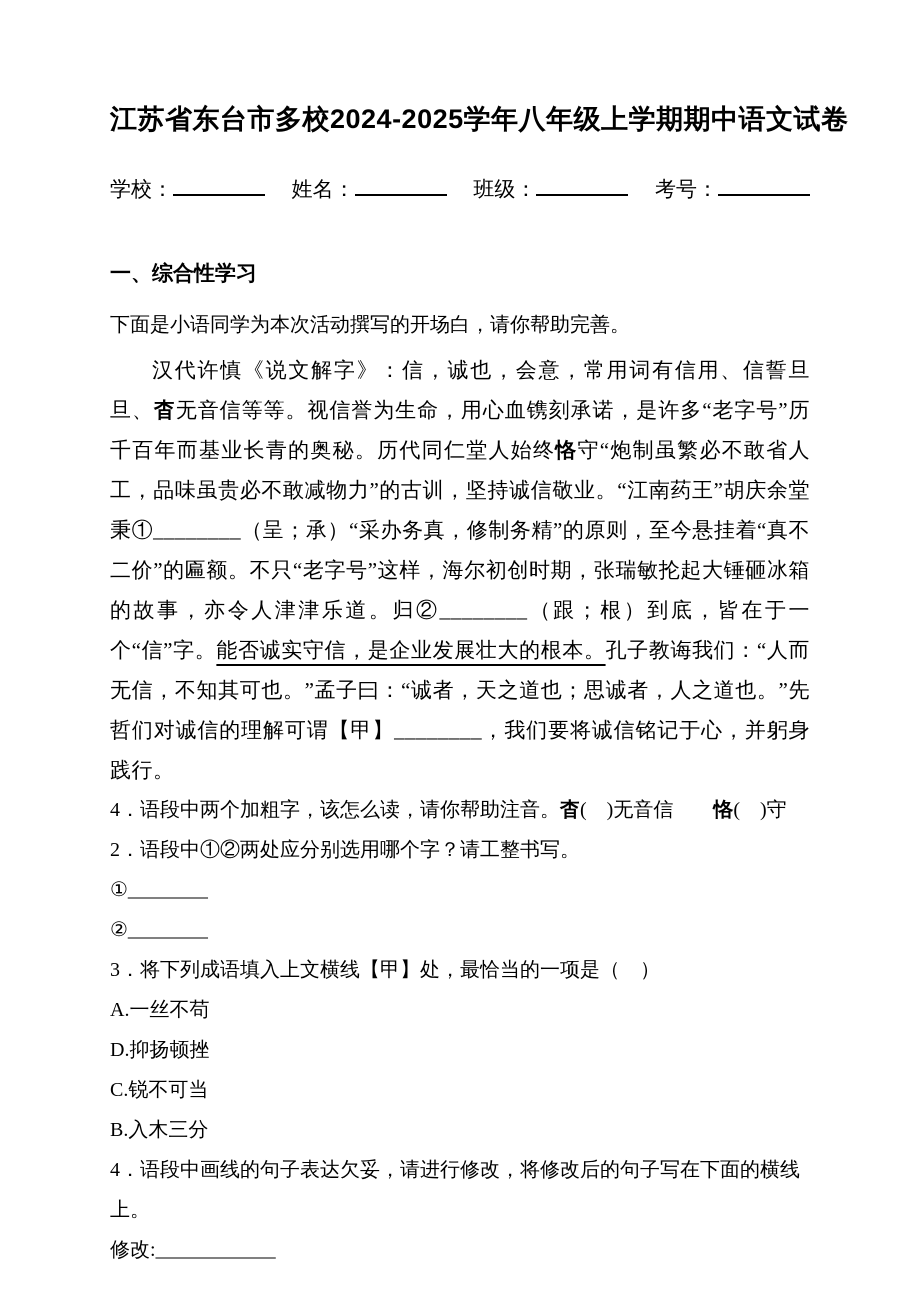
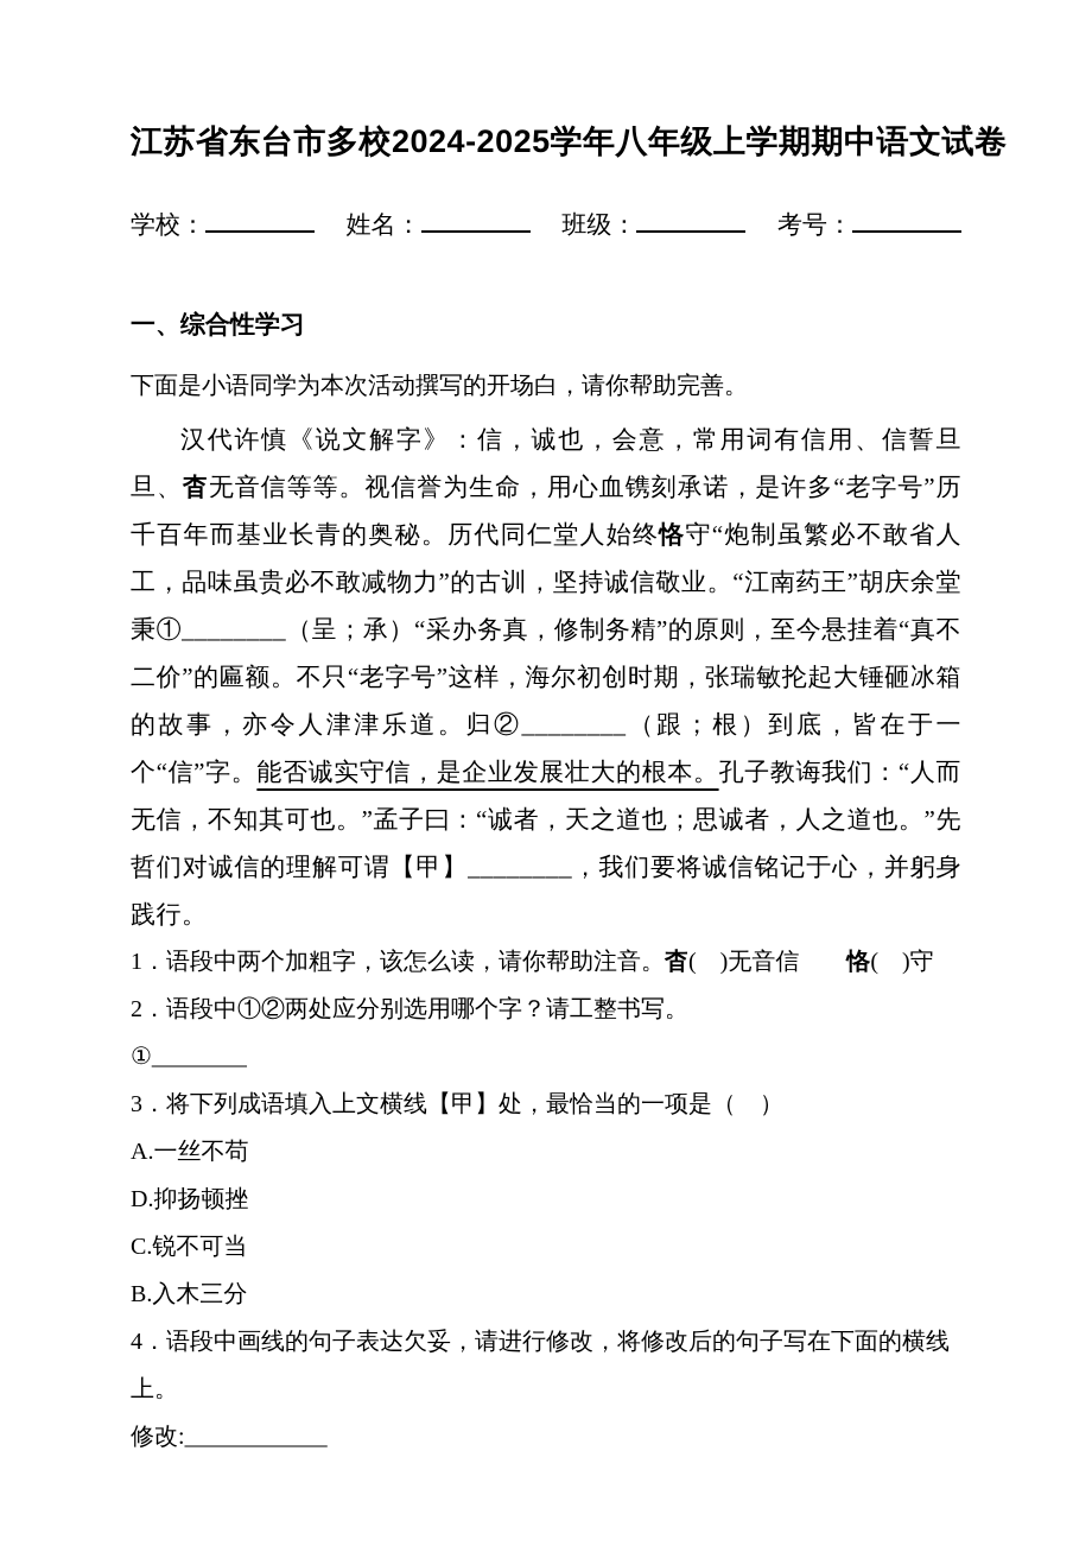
  江苏省东台市多校2024-2025学年八年级上学期期中语文试卷
  学校：
  姓名：
  班级：
  考号：
  一、综合性学习
  下面是小语同学为本次活动撰写的开场白，请你帮助完善。
  汉代许慎《说文解字》：信，诚也，会意，常用词有信用、信誓旦旦、杳无音信等等。视信誉为生命，用心血镌刻承诺，是许多“老字号”历千百年而基业长青的奥秘。历代同仁堂人始终恪守“炮制虽繁必不敢省人工，品味虽贵必不敢减物力”的古训，坚持诚信敬业。“江南药王”胡庆余堂秉①________（呈；承）“采办务真，修制务精”的原则，至今悬挂着“真不二价”的匾额。不只“老字号”这样，海尔初创时期，张瑞敏抡起大锤砸冰箱的故事，亦令人津津乐道。归②________（跟；根）到底，皆在于一个“信”字。能否诚实守信，是企业发展壮大的根本。孔子教诲我们：“人而无信，不知其可也。”孟子曰：“诚者，天之道也；思诚者，人之道也。”先哲们对诚信的理解可谓【甲】________，我们要将诚信铭记于心，并躬身践行。
- 4．语段中两个加粗字，该怎么读，请你帮助注音。杳( )无音信 恪( )守
+ 1．语段中两个加粗字，该怎么读，请你帮助注音。杳( )无音信 恪( )守
  2．语段中①②两处应分别选用哪个字？请工整书写。
  ①________
- ②________
  3．将下列成语填入上文横线【甲】处，最恰当的一项是（ ）
  A.一丝不苟
  D.抑扬顿挫
  C.锐不可当
  B.入木三分
  4．语段中画线的句子表达欠妥，请进行修改，将修改后的句子写在下面的横线上。
  修改:____________
